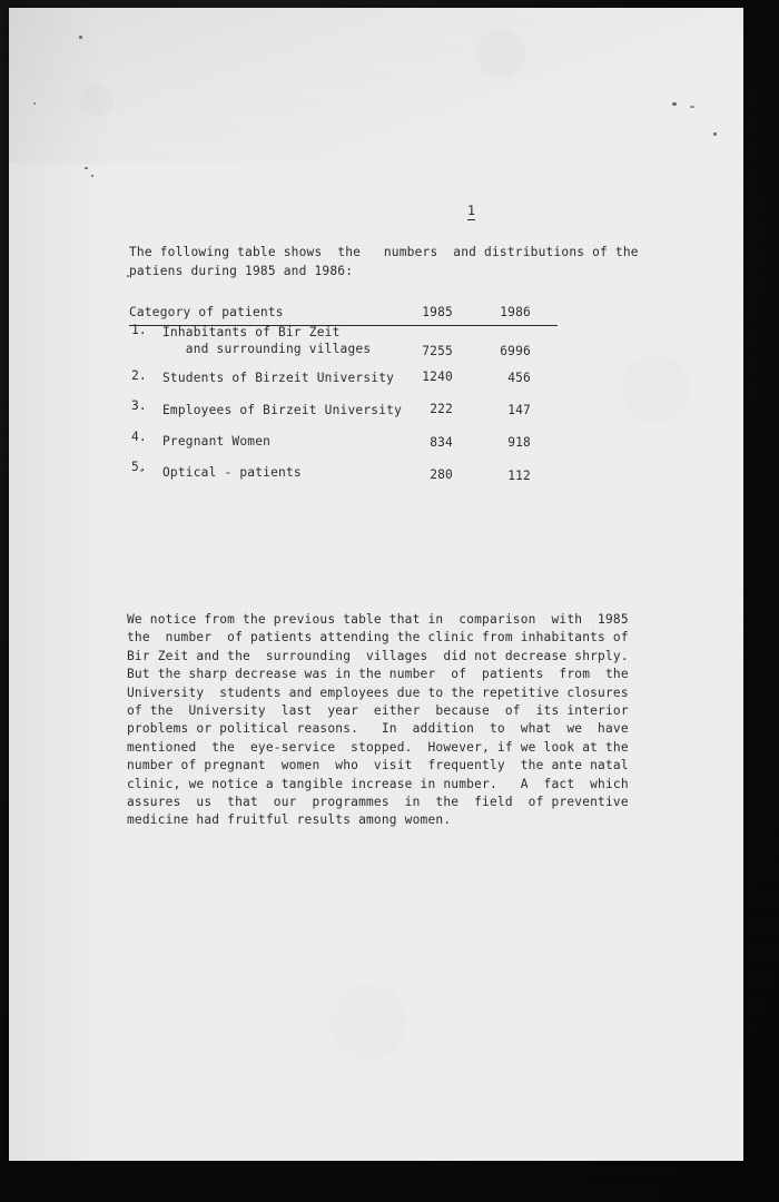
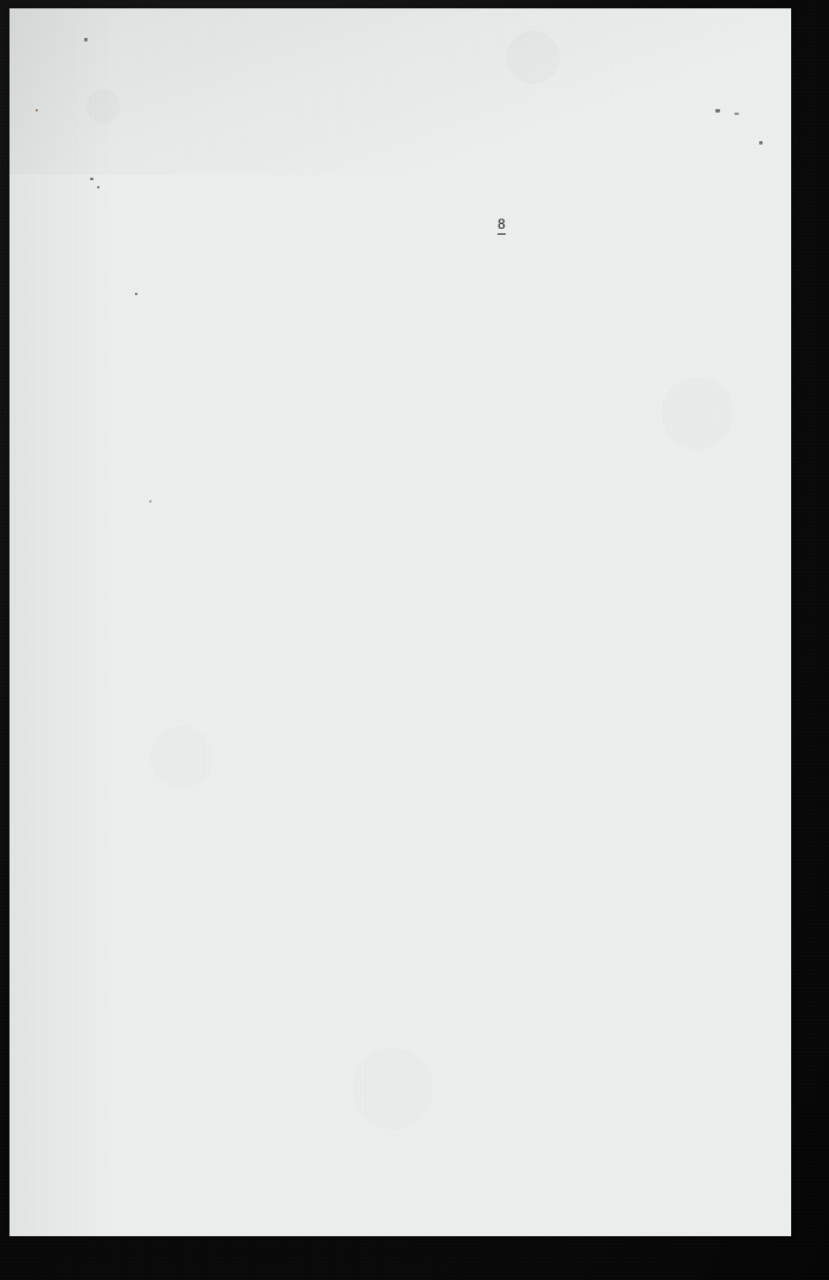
- 1
+ 8
- The following table shows the numbers and distributions of the
- patiens during 1985 and 1986:
- Category of patients
- 1985
- 1986
- 1.
- Inhabitants of Bir Zeit
- and surrounding villages
- 7255
- 6996
- 2.
- Students of Birzeit University
- 1240
- 456
- 3.
- Employees of Birzeit University
- 222
- 147
- 4.
- Pregnant Women
- 834
- 918
- 5.
- Optical - patients
- 280
- 112
- We notice from the previous table that in comparison with 1985
- the number of patients attending the clinic from inhabitants of
- Bir Zeit and the surrounding villages did not decrease shrply.
- But the sharp decrease was in the number of patients from the
- University students and employees due to the repetitive closures
- of the University last year either because of its interior
- problems or political reasons. In addition to what we have
- mentioned the eye-service stopped. However, if we look at the
- number of pregnant women who visit frequently the ante natal
- clinic, we notice a tangible increase in number. A fact which
- assures us that our programmes in the field of preventive
- medicine had fruitful results among women.
